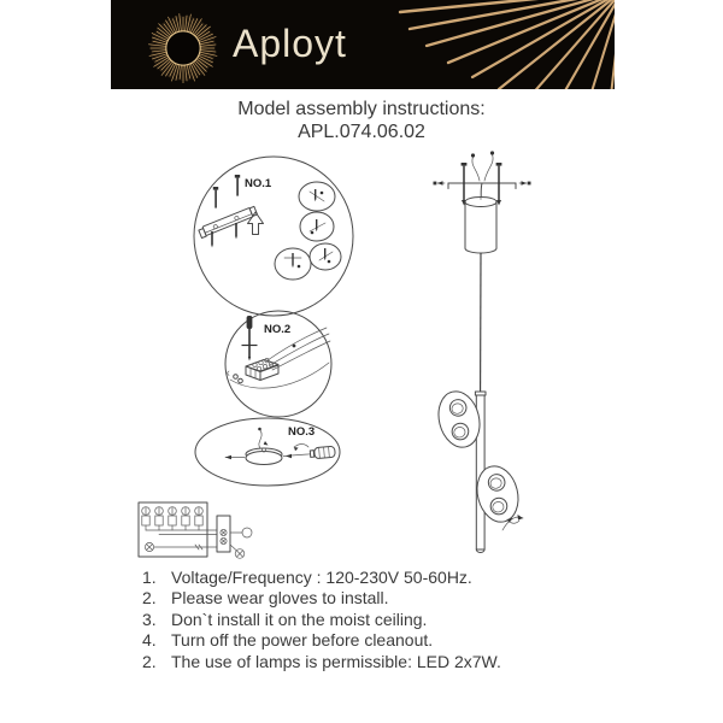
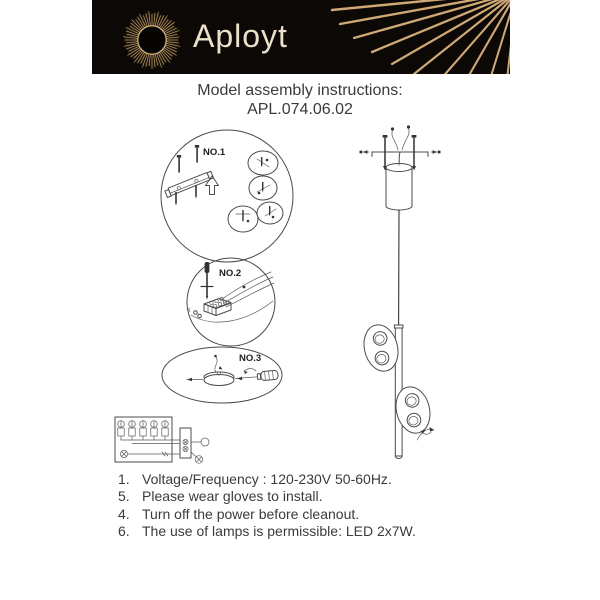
  Aployt
  Model assembly instructions:
  APL.074.06.02
  NO.1
  NO.2
  NO.3
  1. Voltage/Frequency : 120-230V 50-60Hz.
- 2. Please wear gloves to install.
+ 5. Please wear gloves to install.
- 3. Don`t install it on the moist ceiling.
  4. Turn off the power before cleanout.
- 2. The use of lamps is permissible: LED 2x7W.
+ 6. The use of lamps is permissible: LED 2x7W.
